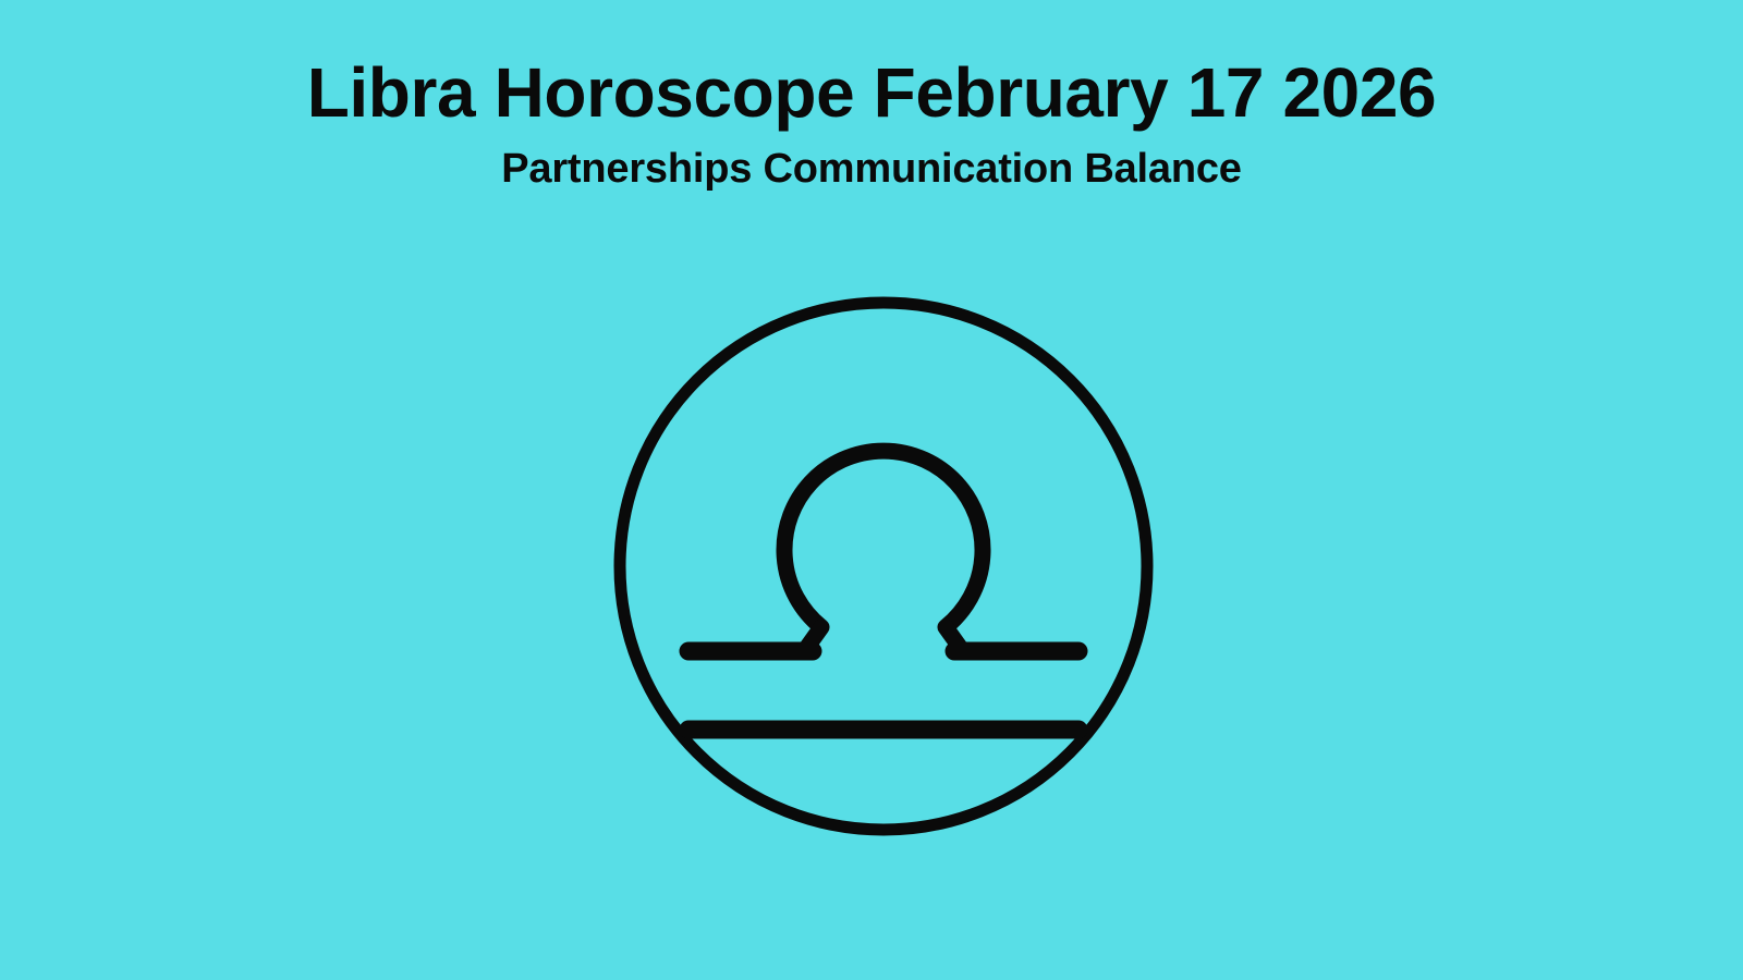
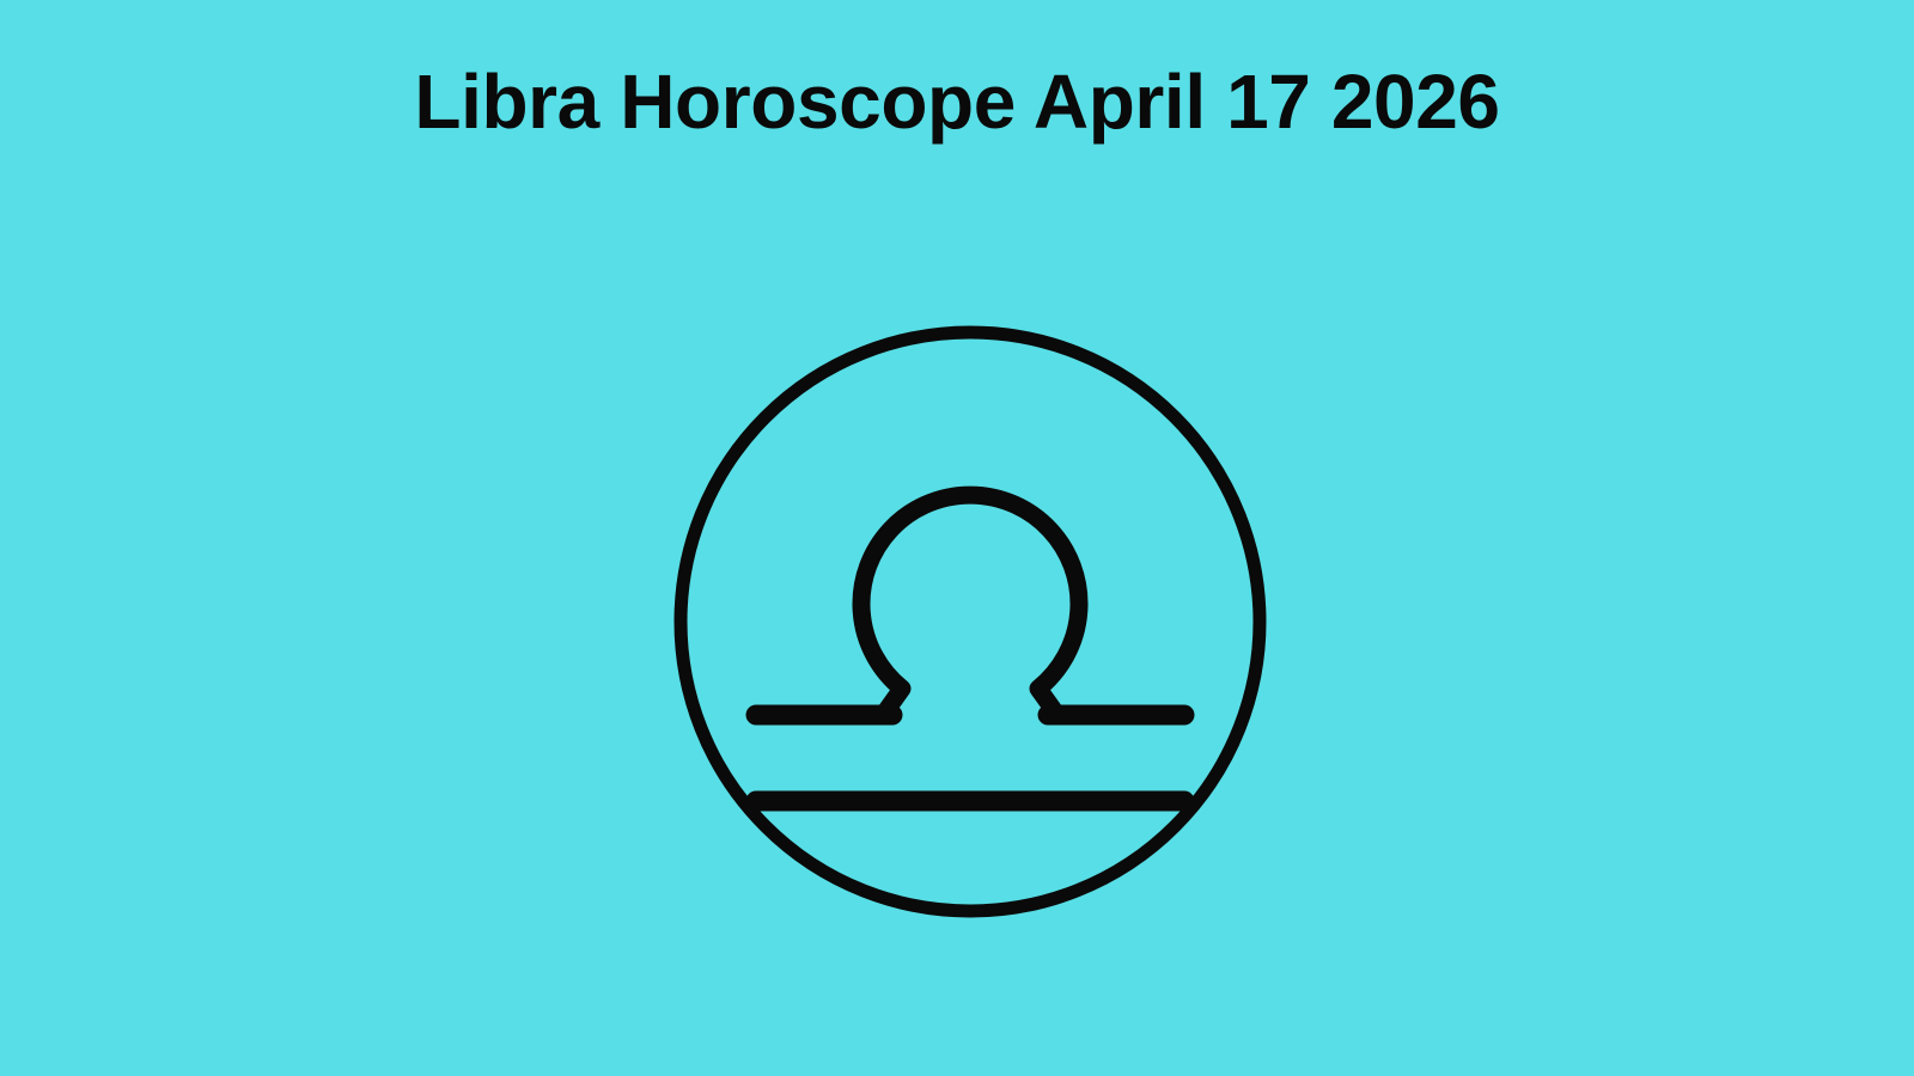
- Libra Horoscope February 17 2026
+ Libra Horoscope April 17 2026
- Partnerships Communication Balance
